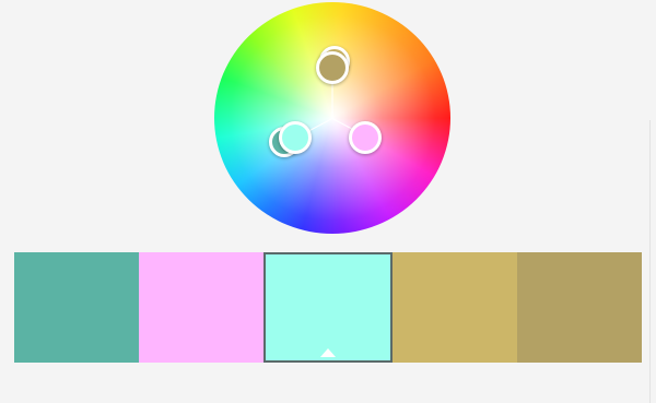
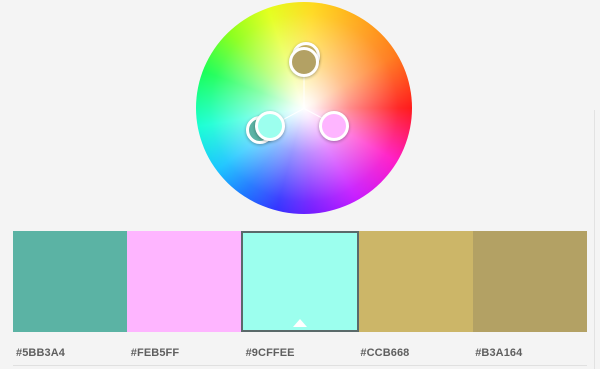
+ #5BB3A4
+ #FEB5FF
+ #9CFFEE
+ #CCB668
+ #B3A164
